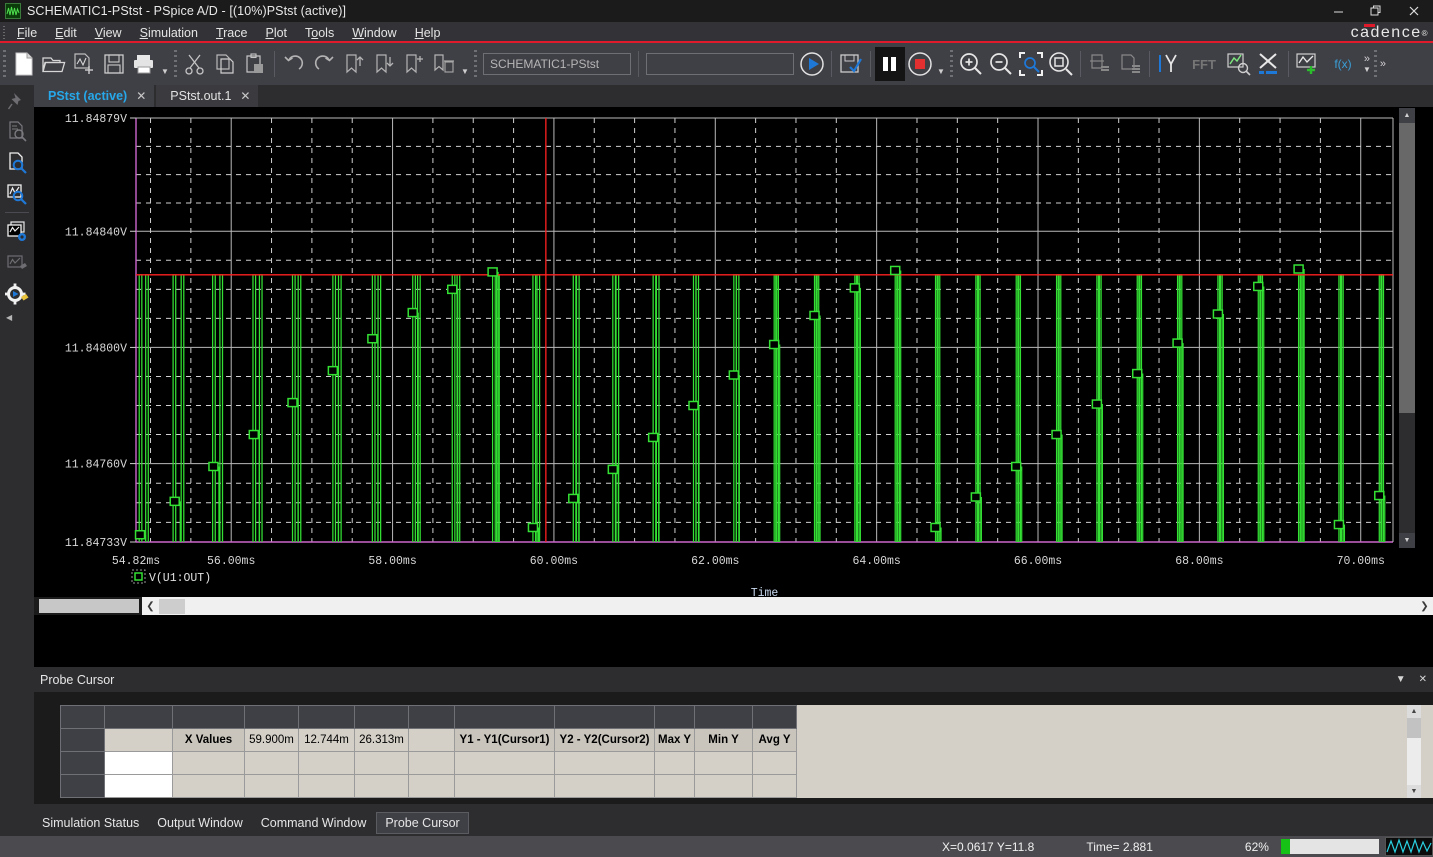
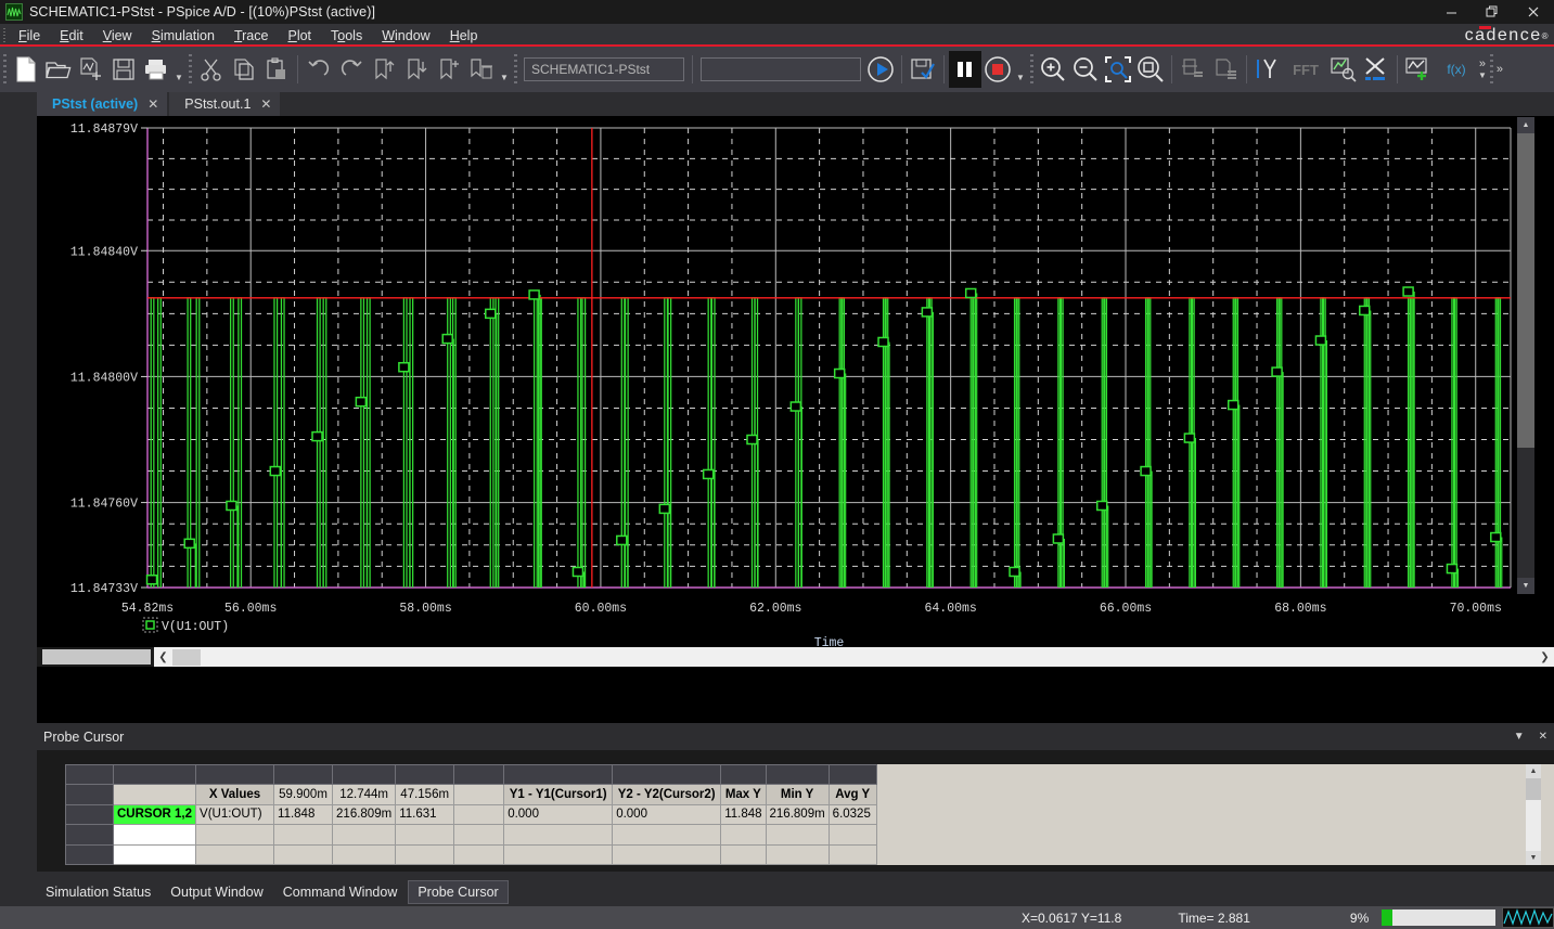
  SCHEMATIC1-PStst - PSpice A/D - [(10%)PStst (active)]
  File
  Edit
  View
  Simulation
  Trace
  Plot
  Tools
  Window
  Help
  cadence
  ®
  ▼
  ▼
  SCHEMATIC1-PStst
  ▼
  FFT
  f(x)
  »
  ▼
  »
- ◀
  PStst (active)
  ✕
  PStst.out.1
  ✕
  11.84879V
  11.84840V
  11.84800V
  11.84760V
  11.84733V
  54.82ms
  56.00ms
  58.00ms
  60.00ms
  62.00ms
  64.00ms
  66.00ms
  68.00ms
  70.00ms
  V(U1:OUT)
  Time
  ❮
  ❯
  Probe Cursor
  ▼
  ✕
- 		X Values	59.900m	12.744m	26.313m		Y1 - Y1(Cursor1)	Y2 - Y2(Cursor2)	Max Y	Min Y	Avg Y
+ 		X Values	59.900m	12.744m	47.156m		Y1 - Y1(Cursor1)	Y2 - Y2(Cursor2)	Max Y	Min Y	Avg Y
+ 	CURSOR 1,2	V(U1:OUT)	11.848	216.809m	11.631		0.000	0.000	11.848	216.809m	6.0325
  Simulation Status
  Output Window
  Command Window
  Probe Cursor
  X=0.0617 Y=11.8
  Time= 2.881
- 62%
+ 9%
